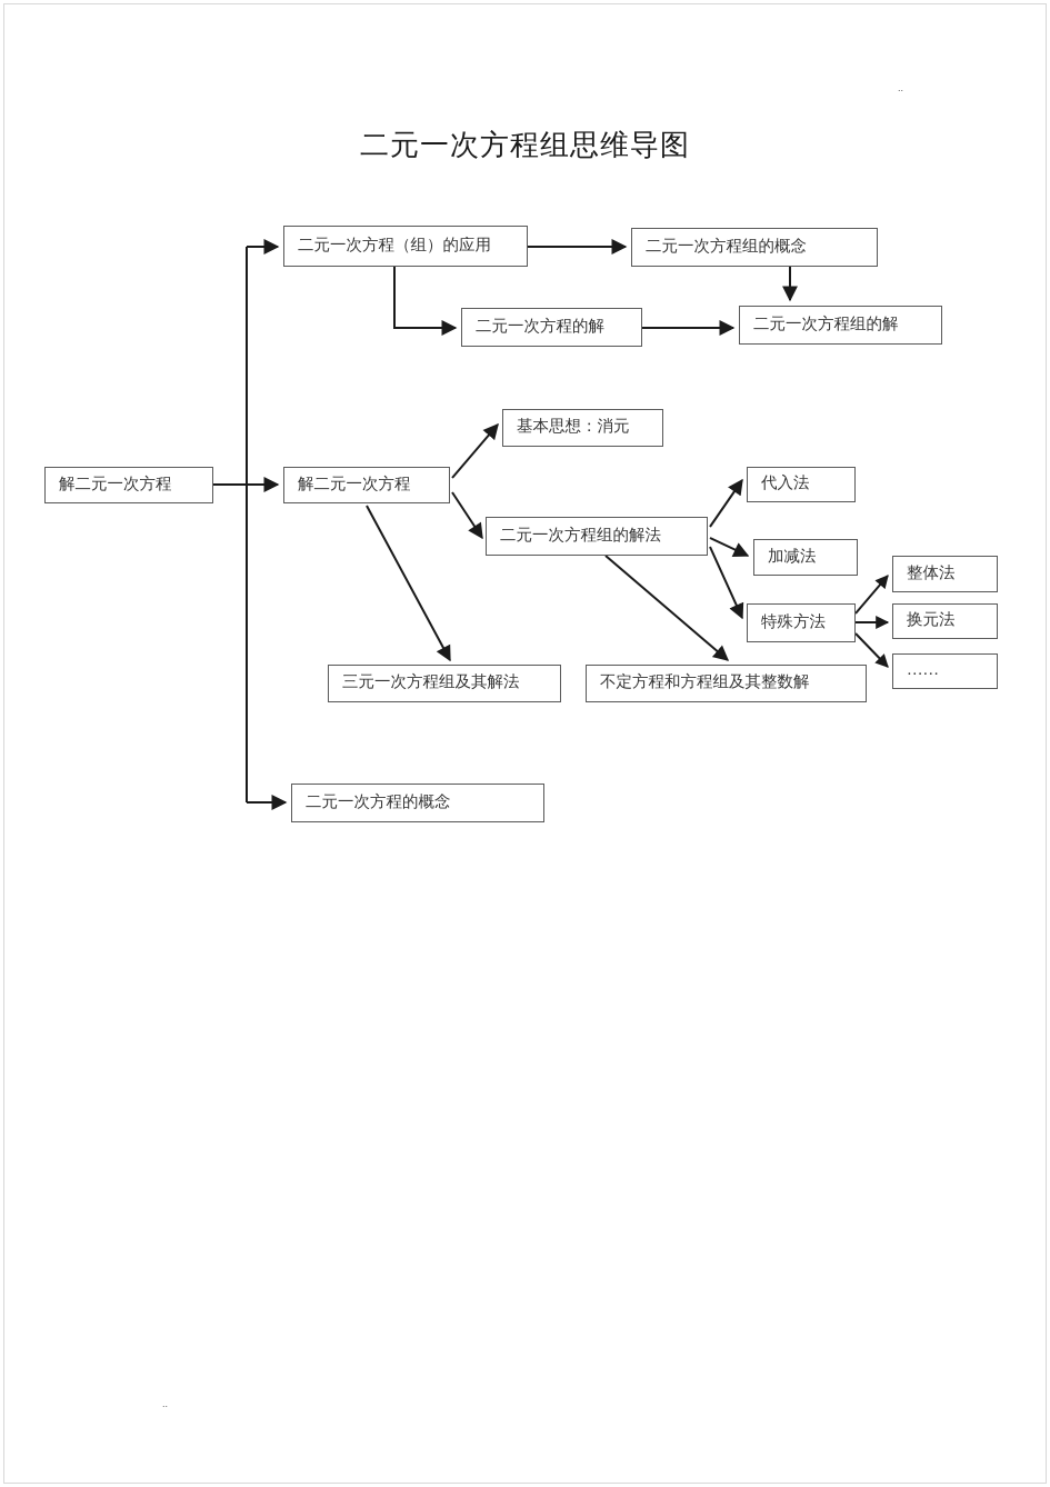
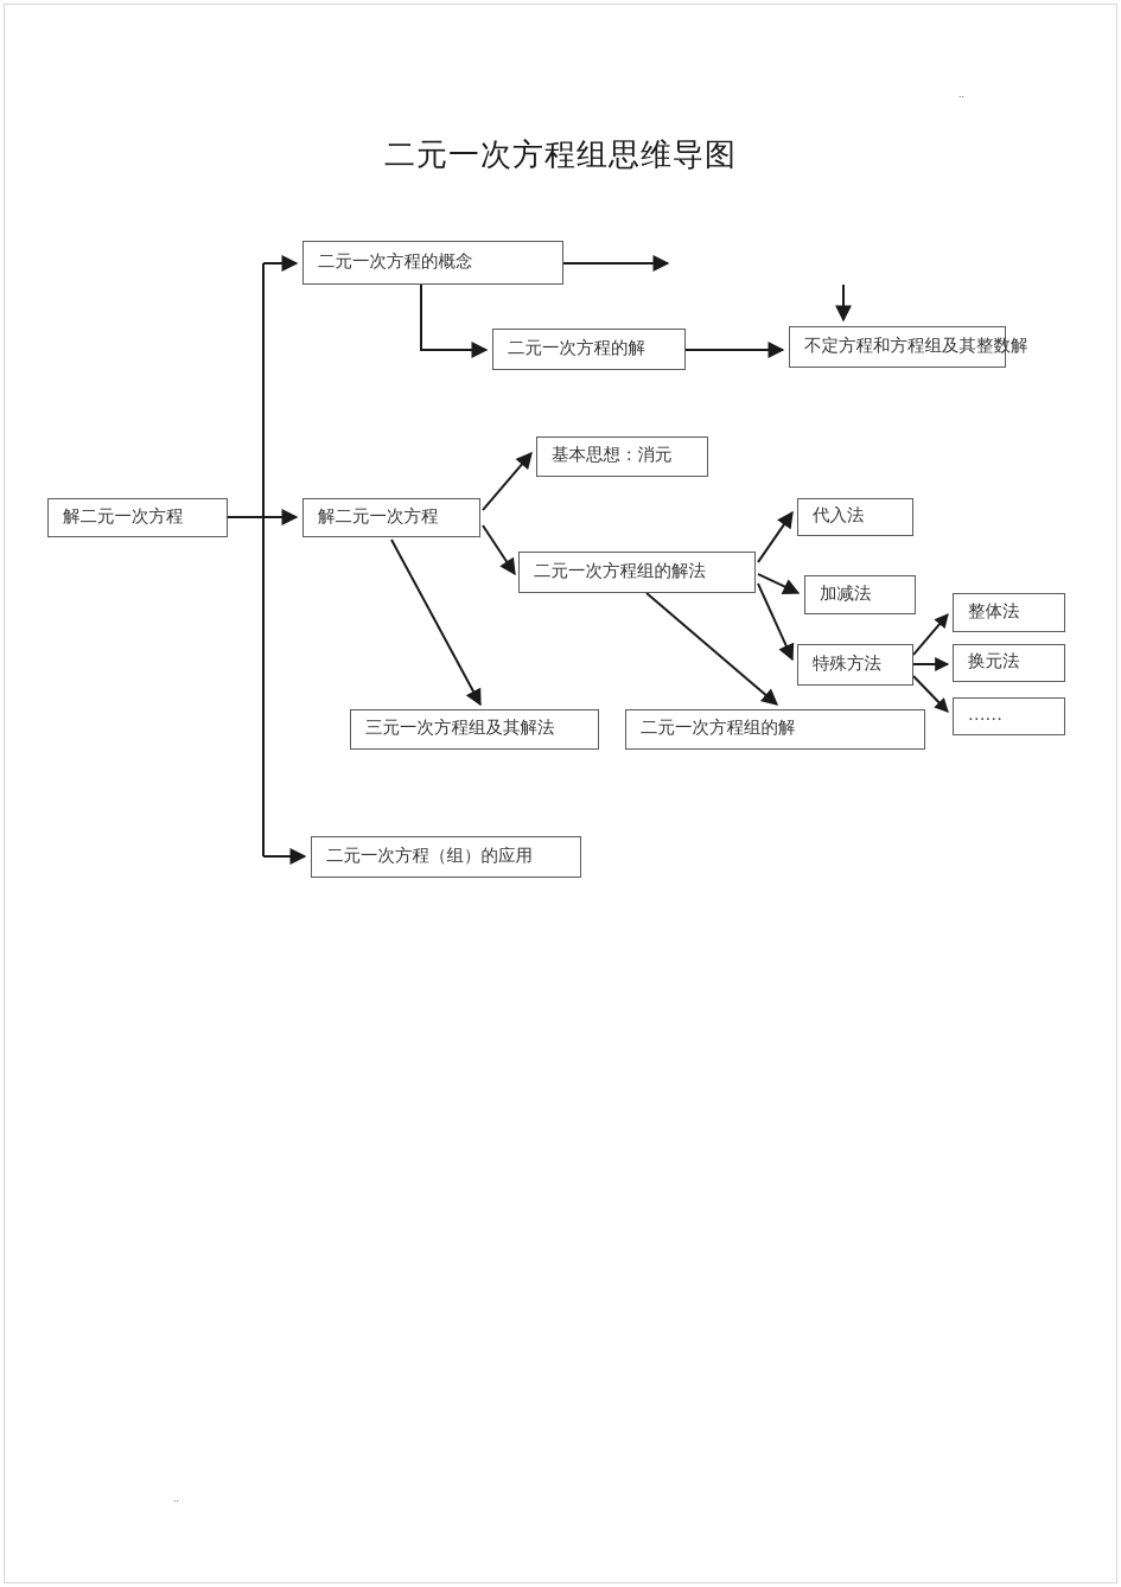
  ..
  ..
  二元一次方程组思维导图
  解二元一次方程
- 二元一次方程（组）的应用
+ 二元一次方程的概念
- 二元一次方程组的概念
  二元一次方程的解
- 二元一次方程组的解
+ 不定方程和方程组及其整数解
  解二元一次方程
  基本思想：消元
  二元一次方程组的解法
  代入法
  加减法
  特殊方法
  整体法
  换元法
  ……
  三元一次方程组及其解法
- 不定方程和方程组及其整数解
+ 二元一次方程组的解
- 二元一次方程的概念
+ 二元一次方程（组）的应用
